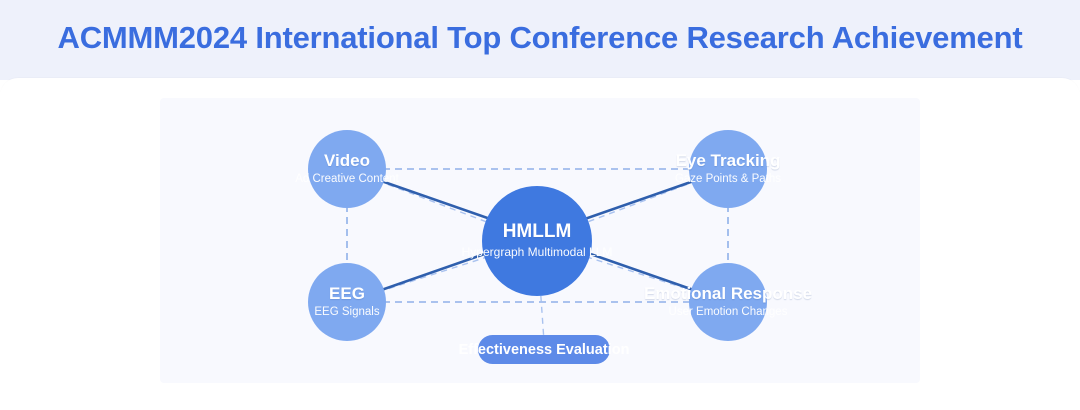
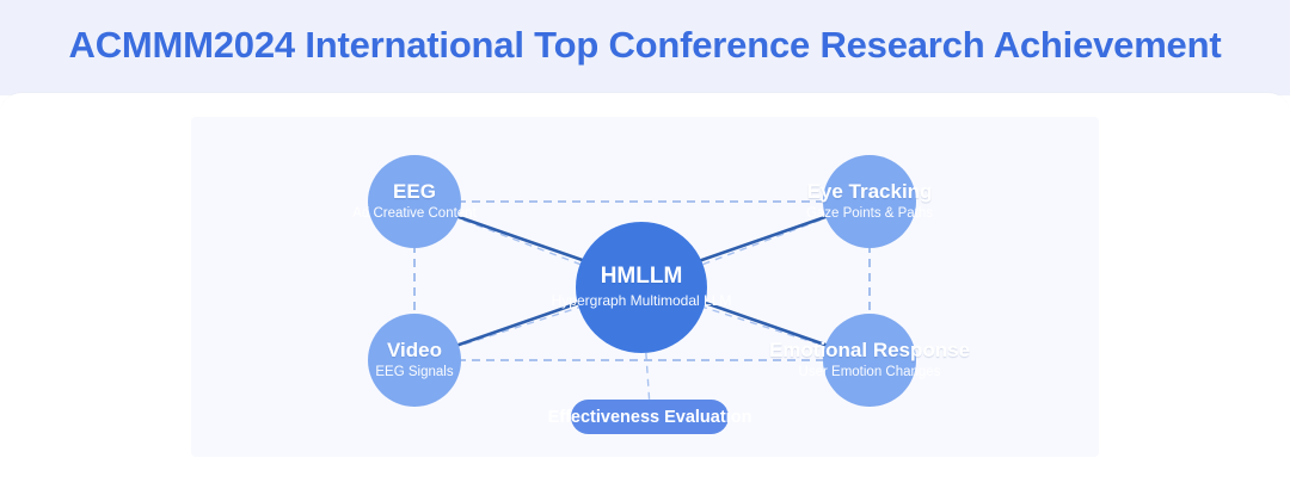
  ACMMM2024 International Top Conference Research Achievement
- Video
+ EEG
  Ad Creative Content
  Eye Tracking
  Gaze Points & Paths
- EEG
+ Video
  EEG Signals
  Emotional Response
  User Emotion Changes
  HMLLM
  Hypergraph Multimodal LLM
  Effectiveness Evaluation
